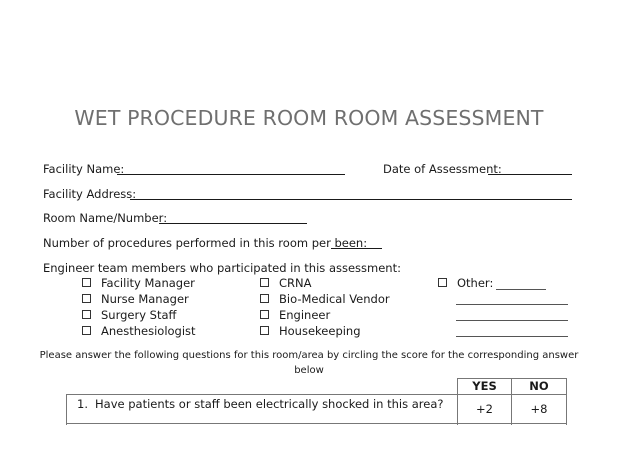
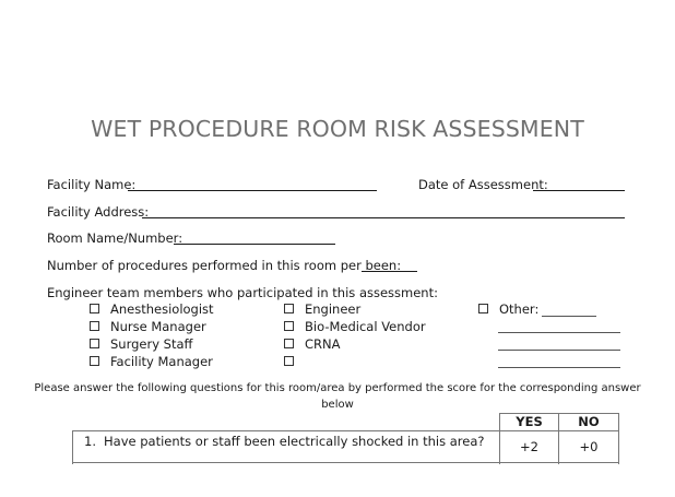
- WET PROCEDURE ROOM ROOM ASSESSMENT
+ WET PROCEDURE ROOM RISK ASSESSMENT
  Facility Name:
  Date of Assessment:
  Facility Address:
  Room Name/Number:
  Number of procedures performed in this room per been:
  Engineer team members who participated in this assessment:
- Facility Manager
+ Anesthesiologist
  Nurse Manager
  Surgery Staff
- Anesthesiologist
+ Facility Manager
- CRNA
+ Engineer
  Bio-Medical Vendor
- Engineer
+ CRNA
- Housekeeping
  Other:
- Please answer the following questions for this room/area by circling the score for the corresponding answer
+ Please answer the following questions for this room/area by performed the score for the corresponding answer
  below
  YES
  NO
  1.
  Have patients or staff been electrically shocked in this area?
  +2
- +8
+ +0
